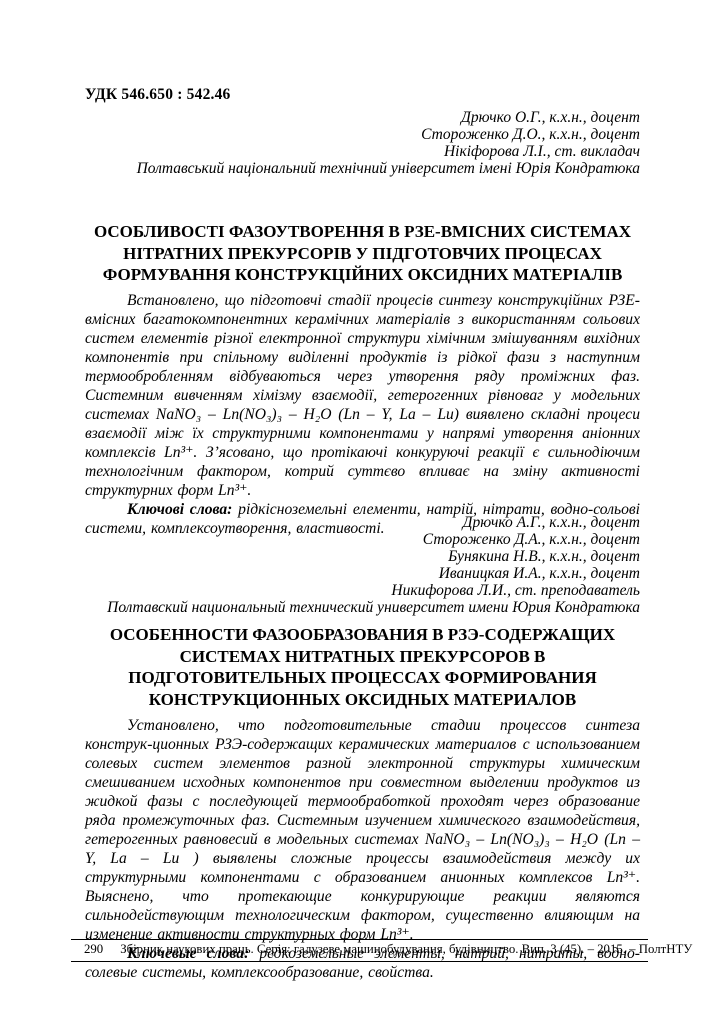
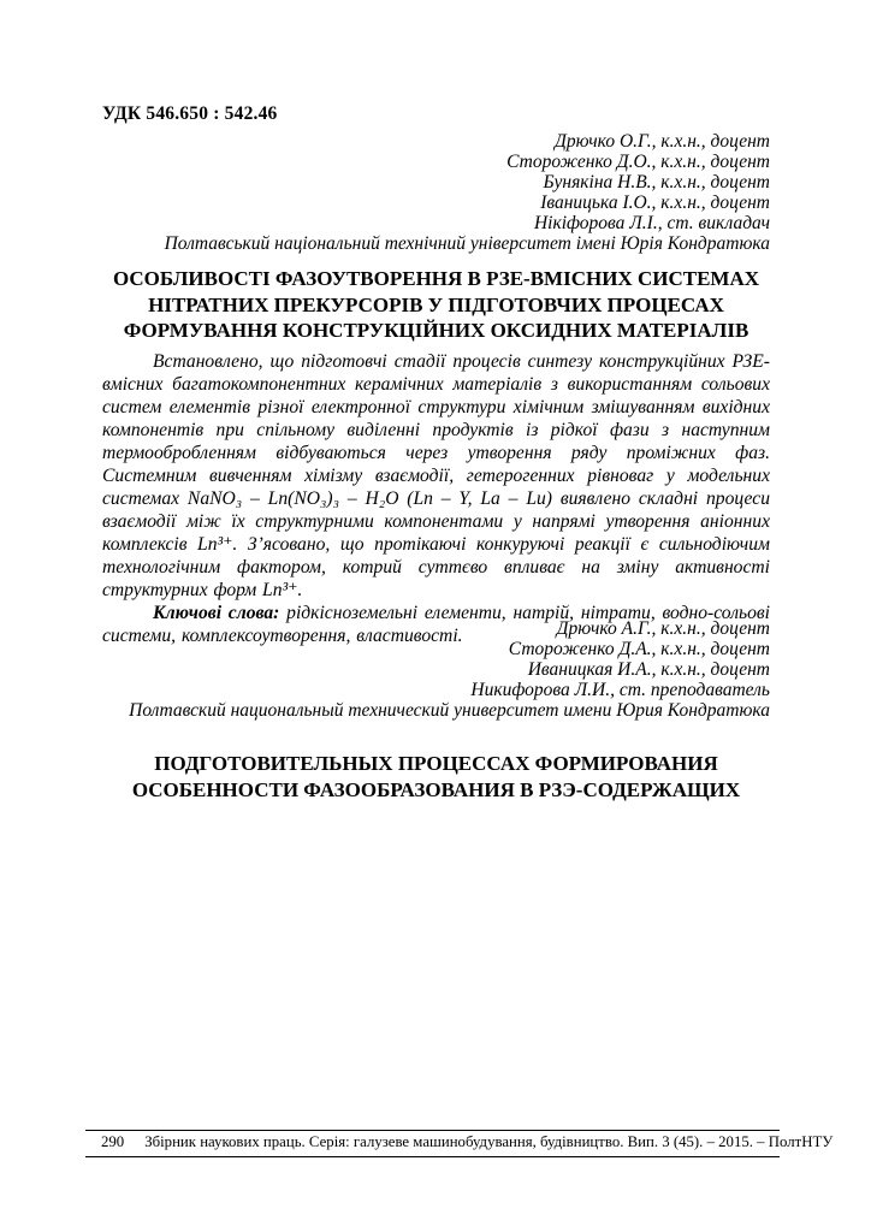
  УДК 546.650 : 542.46
  Дрючко О.Г., к.х.н., доцент
  Стороженко Д.О., к.х.н., доцент
+ Бунякіна Н.В., к.х.н., доцент
+ Іваницька І.О., к.х.н., доцент
  Нікіфорова Л.І., ст. викладач
  Полтавський національний технічний університет імені Юрія Кондратюка
  ОСОБЛИВОСТІ ФАЗОУТВОРЕННЯ В РЗЕ-ВМІСНИХ СИСТЕМАХ
  НІТРАТНИХ ПРЕКУРСОРІВ У ПІДГОТОВЧИХ ПРОЦЕСАХ
  ФОРМУВАННЯ КОНСТРУКЦІЙНИХ ОКСИДНИХ МАТЕРІАЛІВ
  Встановлено, що підготовчі стадії процесів синтезу конструкційних РЗЕ-вмісних багатокомпонентних керамічних матеріалів з використанням сольових систем елементів різної електронної структури хімічним змішуванням вихідних компонентів при спільному виділенні продуктів із рідкої фази з наступним термообробленням відбуваються через утворення ряду проміжних фаз. Системним вивченням хімізму взаємодії, гетерогенних рівноваг у модельних системах NaNO₃ – Ln(NO₃)₃ – H₂O (Ln – Y, La – Lu) виявлено складні процеси взаємодії між їх структурними компонентами у напрямі утворення аніонних комплексів Ln³⁺. З’ясовано, що протікаючі конкуруючі реакції є сильнодіючим технологічним фактором, котрий суттєво впливає на зміну активності структурних форм Ln³⁺.
  Ключові слова: рідкісноземельні елементи, натрій, нітрати, водно-сольові системи, комплексоутворення, властивості.
  Дрючко А.Г., к.х.н., доцент
  Стороженко Д.А., к.х.н., доцент
- Бунякина Н.В., к.х.н., доцент
  Иваницкая И.А., к.х.н., доцент
  Никифорова Л.И., ст. преподаватель
  Полтавский национальный технический университет имени Юрия Кондратюка
- ОСОБЕННОСТИ ФАЗООБРАЗОВАНИЯ В РЗЭ-СОДЕРЖАЩИХ
+ ПОДГОТОВИТЕЛЬНЫХ ПРОЦЕССАХ ФОРМИРОВАНИЯ
- СИСТЕМАХ НИТРАТНЫХ ПРЕКУРСОРОВ В
- ПОДГОТОВИТЕЛЬНЫХ ПРОЦЕССАХ ФОРМИРОВАНИЯ
+ ОСОБЕННОСТИ ФАЗООБРАЗОВАНИЯ В РЗЭ-СОДЕРЖАЩИХ
- КОНСТРУКЦИОННЫХ ОКСИДНЫХ МАТЕРИАЛОВ
- Установлено, что подготовительные стадии процессов синтеза конструк-ционных РЗЭ-содержащих керамических материалов с использованием солевых систем элементов разной электронной структуры химическим смешиванием исходных компонентов при совместном выделении продуктов из жидкой фазы с последующей термообработкой проходят через образование ряда промежуточных фаз. Системным изучением химического взаимодействия, гетерогенных равновесий в модельных системах NaNO₃ – Ln(NO₃)₃ – H₂O (Ln – Y, La – Lu ) выявлены сложные процессы взаимодействия между их структурными компонентами с образованием анионных комплексов Ln³⁺. Выяснено, что протекающие конкурирующие реакции являются сильнодействующим технологическим фактором, существенно влияющим на изменение активности структурных форм Ln³⁺.
- Ключевые слова: редкоземельные элементы, натрий, нитраты, водно-солевые системы, комплексообразование, свойства.
  290
  Збірник наукових праць. Серія: галузеве машинобудування, будівництво. Вип. 3 (45). – 2015. – ПолтНТУ
